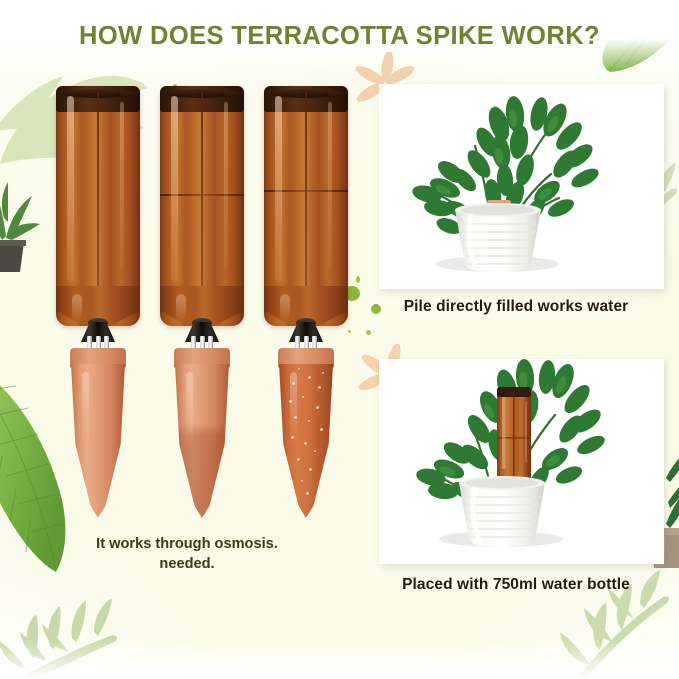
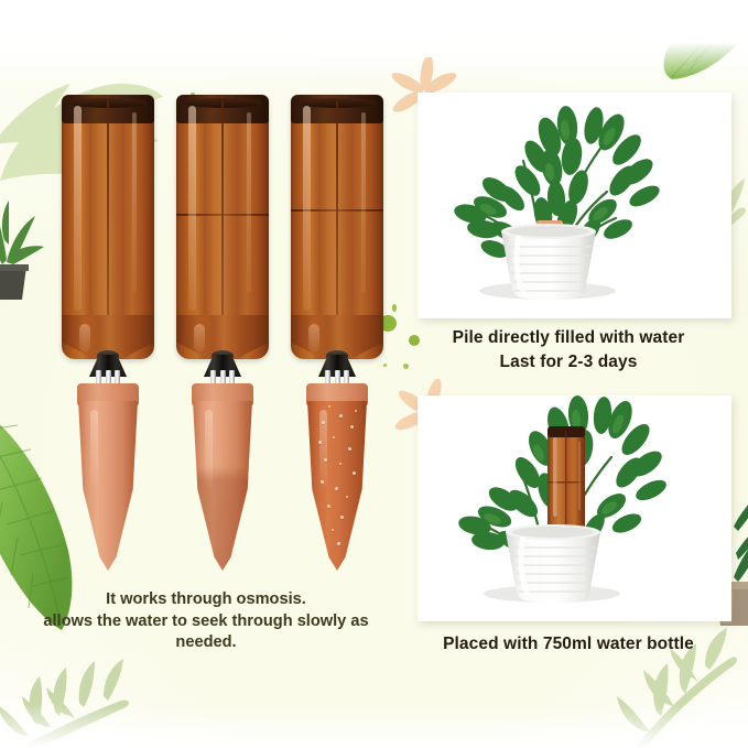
- HOW DOES TERRACOTTA SPIKE WORK?
  It works through osmosis.
+ allows the water to seek through slowly as
  needed.
- Pile directly filled works water
+ Pile directly filled with water
+ Last for 2-3 days
  Placed with 750ml water bottle
